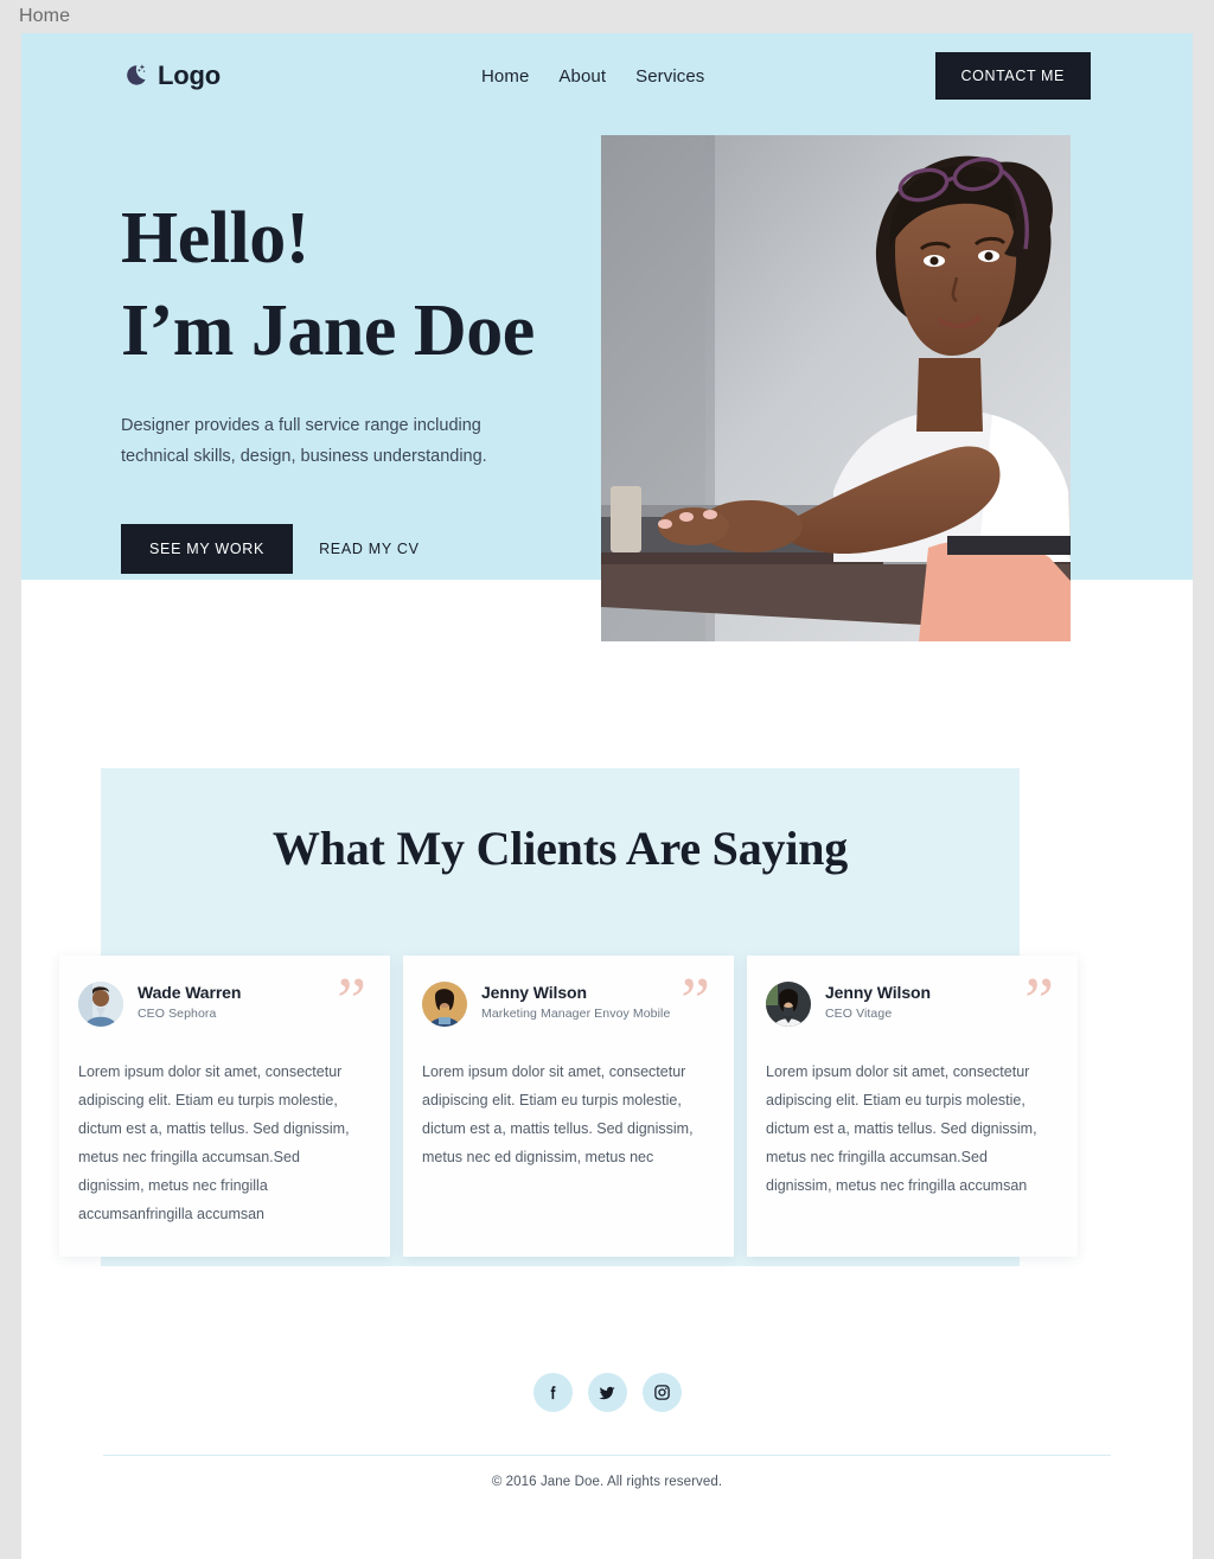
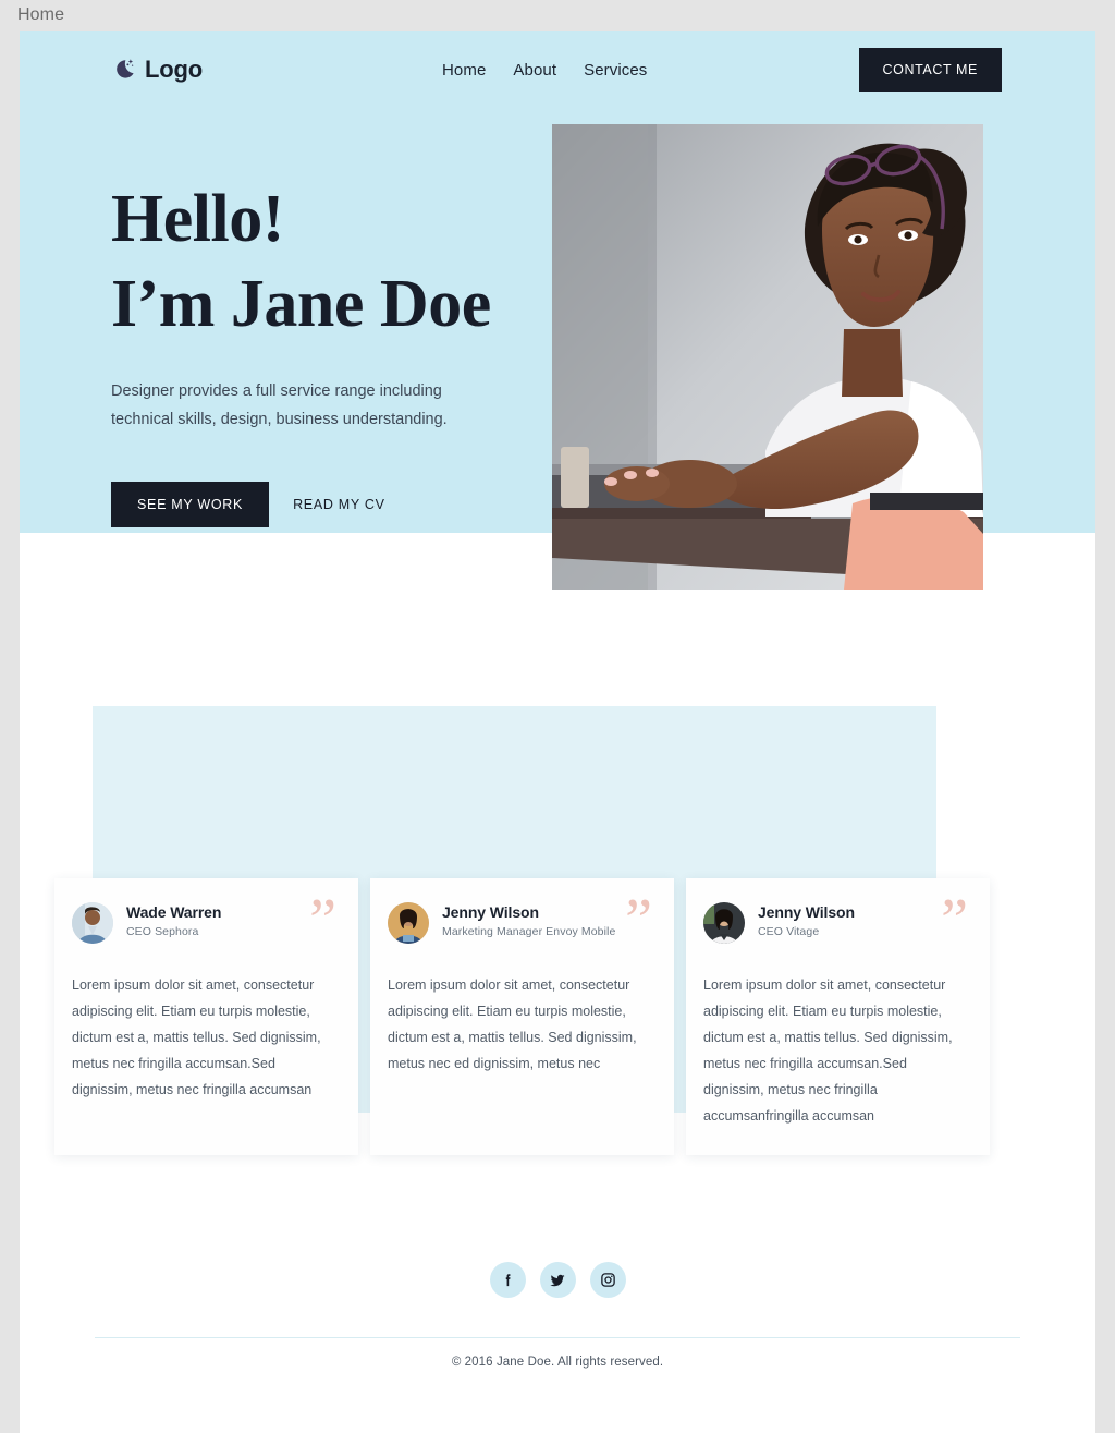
  Home
  Logo
  Home
  About
  Services
  CONTACT ME
  Hello!
  I’m Jane Doe
  Designer provides a full service range including technical skills, design, business understanding.
  SEE MY WORK
  READ MY CV
- What My Clients Are Saying
  Wade Warren
  CEO Sephora
  ”
- Lorem ipsum dolor sit amet, consectetur adipiscing elit. Etiam eu turpis molestie, dictum est a, mattis tellus. Sed dignissim, metus nec fringilla accumsan.Sed dignissim, metus nec fringilla accumsanfringilla accumsan
+ Lorem ipsum dolor sit amet, consectetur adipiscing elit. Etiam eu turpis molestie, dictum est a, mattis tellus. Sed dignissim, metus nec fringilla accumsan.Sed dignissim, metus nec fringilla accumsan
  Jenny Wilson
  Marketing Manager Envoy Mobile
  ”
  Lorem ipsum dolor sit amet, consectetur adipiscing elit. Etiam eu turpis molestie, dictum est a, mattis tellus. Sed dignissim, metus nec ed dignissim, metus nec
  Jenny Wilson
  CEO Vitage
  ”
- Lorem ipsum dolor sit amet, consectetur adipiscing elit. Etiam eu turpis molestie, dictum est a, mattis tellus. Sed dignissim, metus nec fringilla accumsan.Sed dignissim, metus nec fringilla accumsan
+ Lorem ipsum dolor sit amet, consectetur adipiscing elit. Etiam eu turpis molestie, dictum est a, mattis tellus. Sed dignissim, metus nec fringilla accumsan.Sed dignissim, metus nec fringilla accumsanfringilla accumsan
  © 2016 Jane Doe. All rights reserved.
